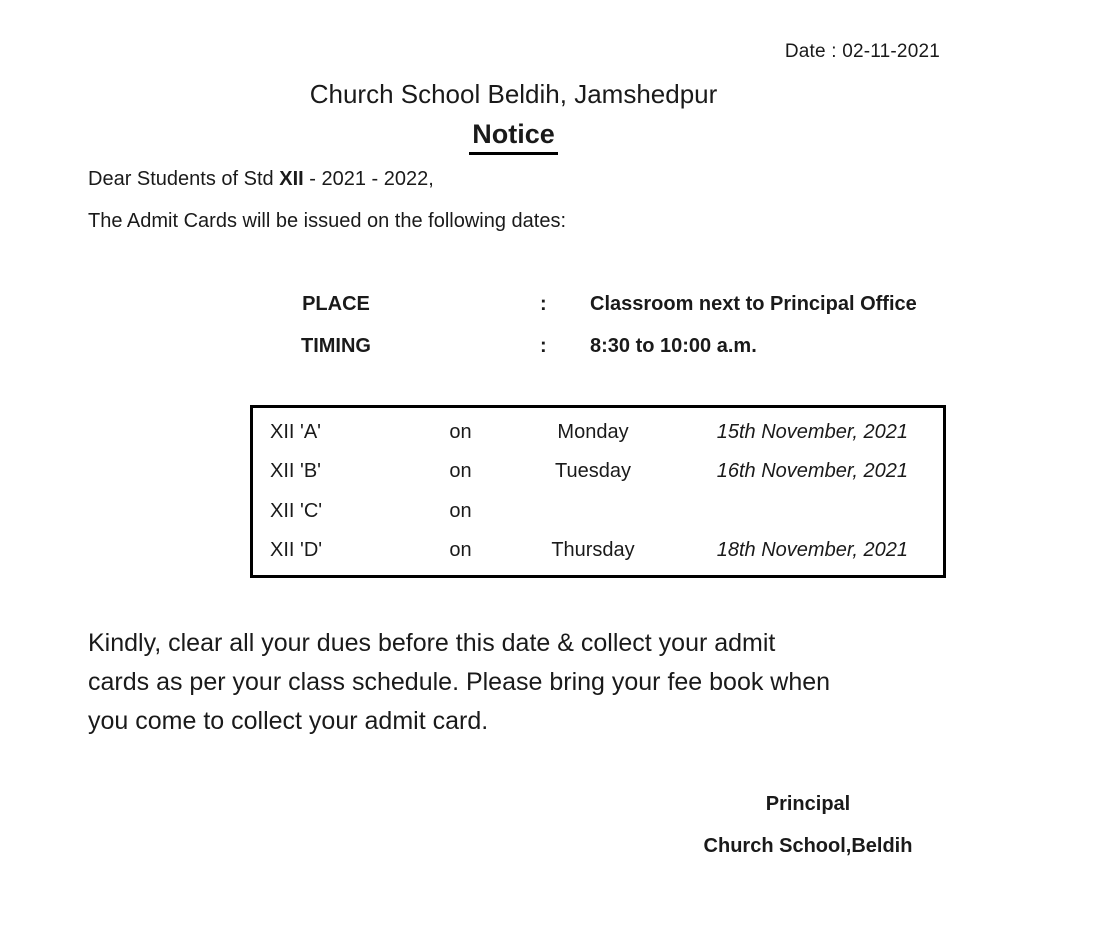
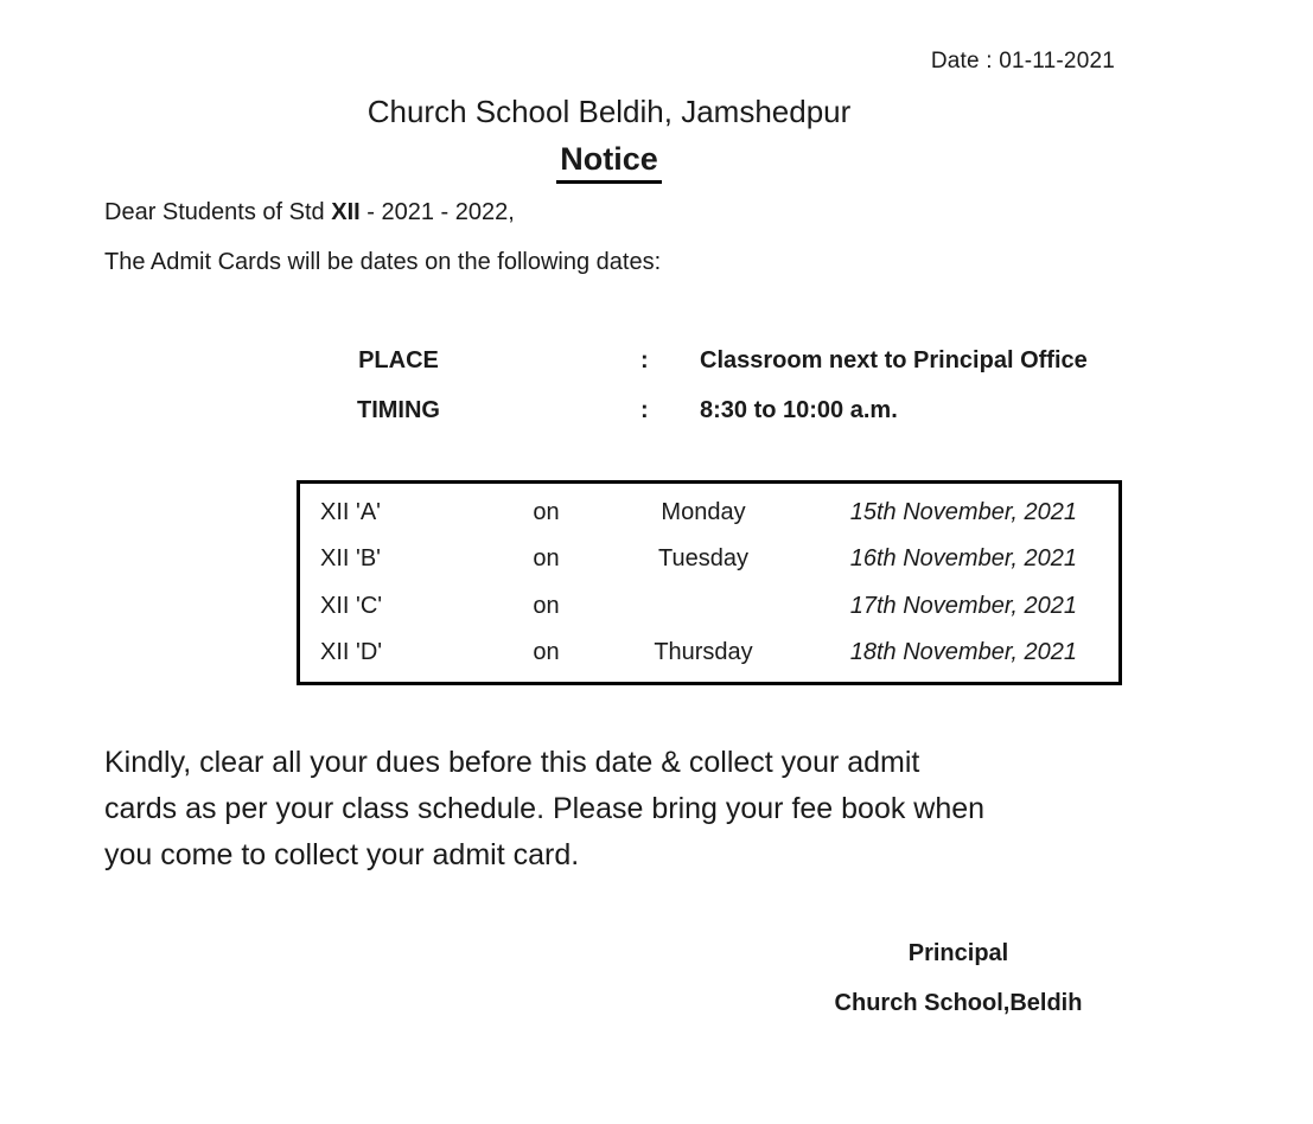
- Date : 02-11-2021
+ Date : 01-11-2021
  Church School Beldih, Jamshedpur
  Notice
  Dear Students of Std XII - 2021 - 2022,
- The Admit Cards will be issued on the following dates:
+ The Admit Cards will be dates on the following dates:
  PLACE
  :
  Classroom next to Principal Office
  TIMING
  :
  8:30 to 10:00 a.m.
  XII 'A'
  on
  Monday
  15th November, 2021
  XII 'B'
  on
  Tuesday
  16th November, 2021
  XII 'C'
  on
+ 17th November, 2021
  XII 'D'
  on
  Thursday
  18th November, 2021
  Kindly, clear all your dues before this date & collect your admit
  cards as per your class schedule. Please bring your fee book when
  you come to collect your admit card.
  Principal
  Church School,Beldih
